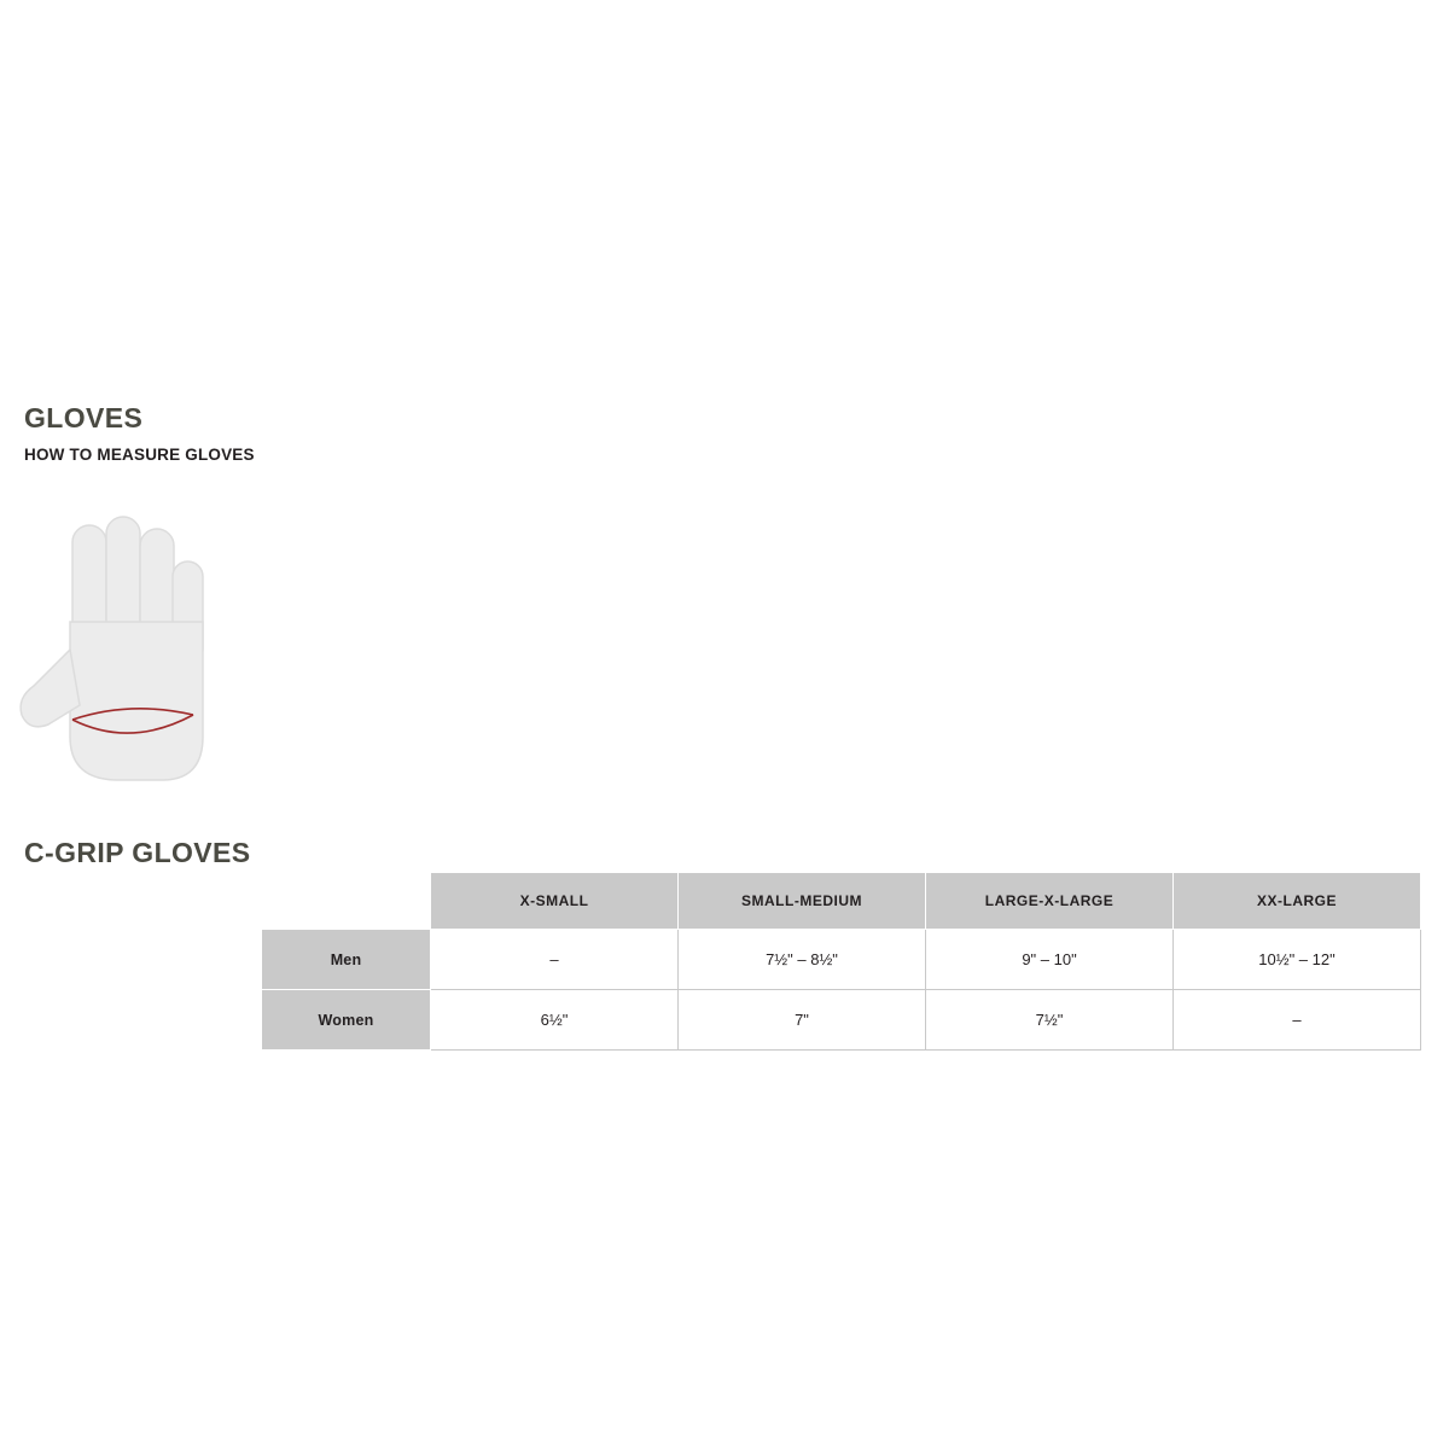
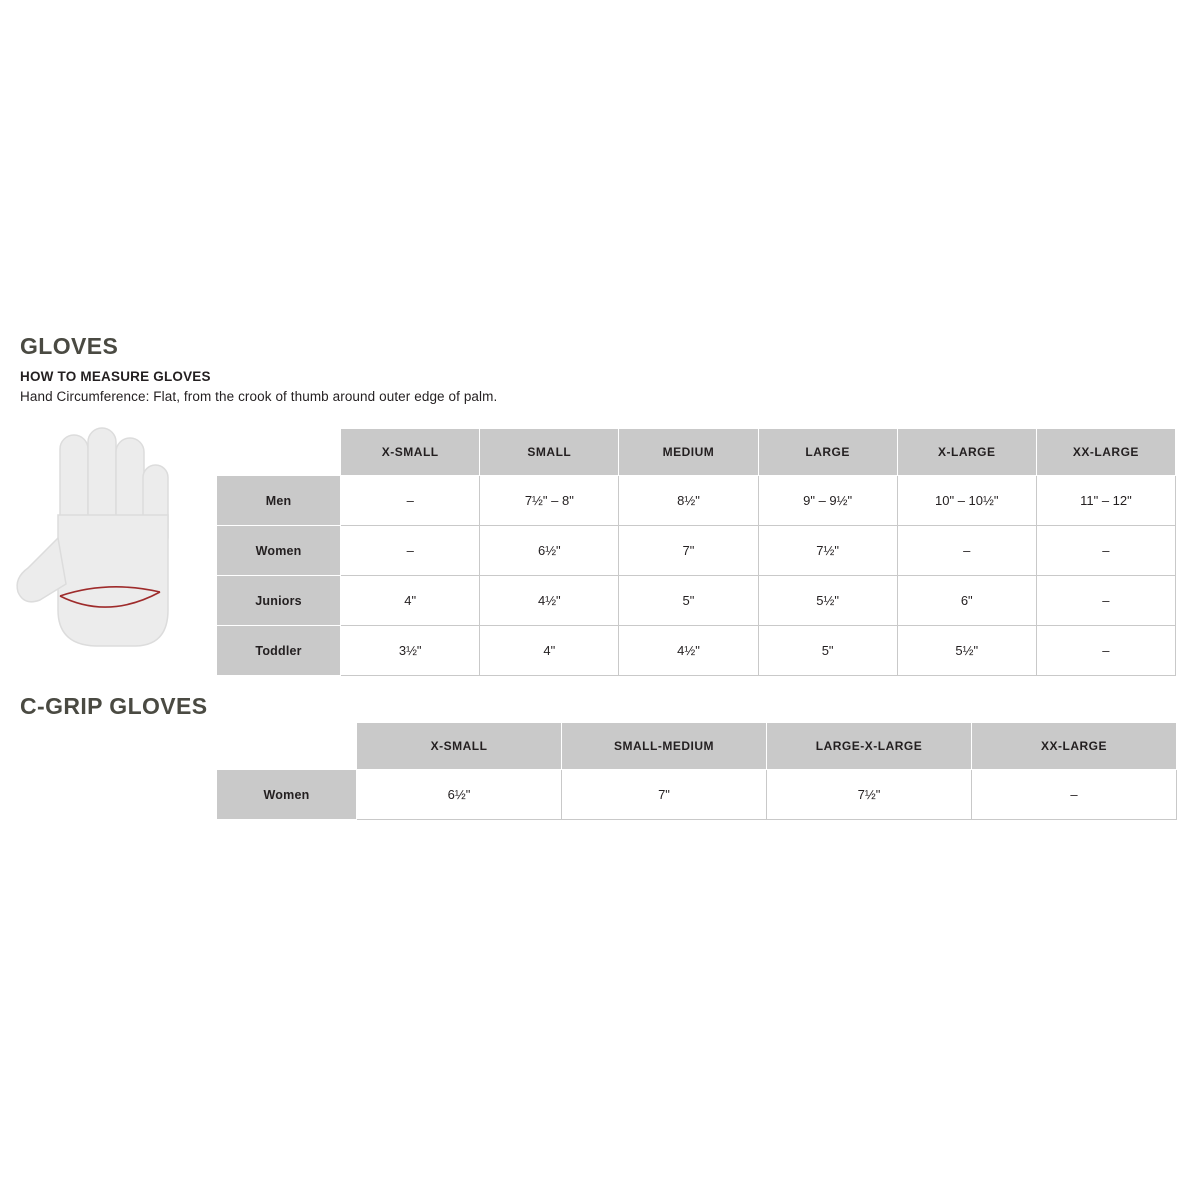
  GLOVES
  HOW TO MEASURE GLOVES
+ Hand Circumference: Flat, from the crook of thumb around outer edge of palm.
+ 	X-SMALL	SMALL	MEDIUM	LARGE	X-LARGE	XX-LARGE
+ Men	–	7½" – 8"	8½"	9" – 9½"	10" – 10½"	11" – 12"
+ Women	–	6½"	7"	7½"	–	–
+ Juniors	4"	4½"	5"	5½"	6"	–
+ Toddler	3½"	4"	4½"	5"	5½"	–
  C-GRIP GLOVES
  	X-SMALL	SMALL-MEDIUM	LARGE-X-LARGE	XX-LARGE
- Men	–	7½" – 8½"	9" – 10"	10½" – 12"
  Women	6½"	7"	7½"	–
